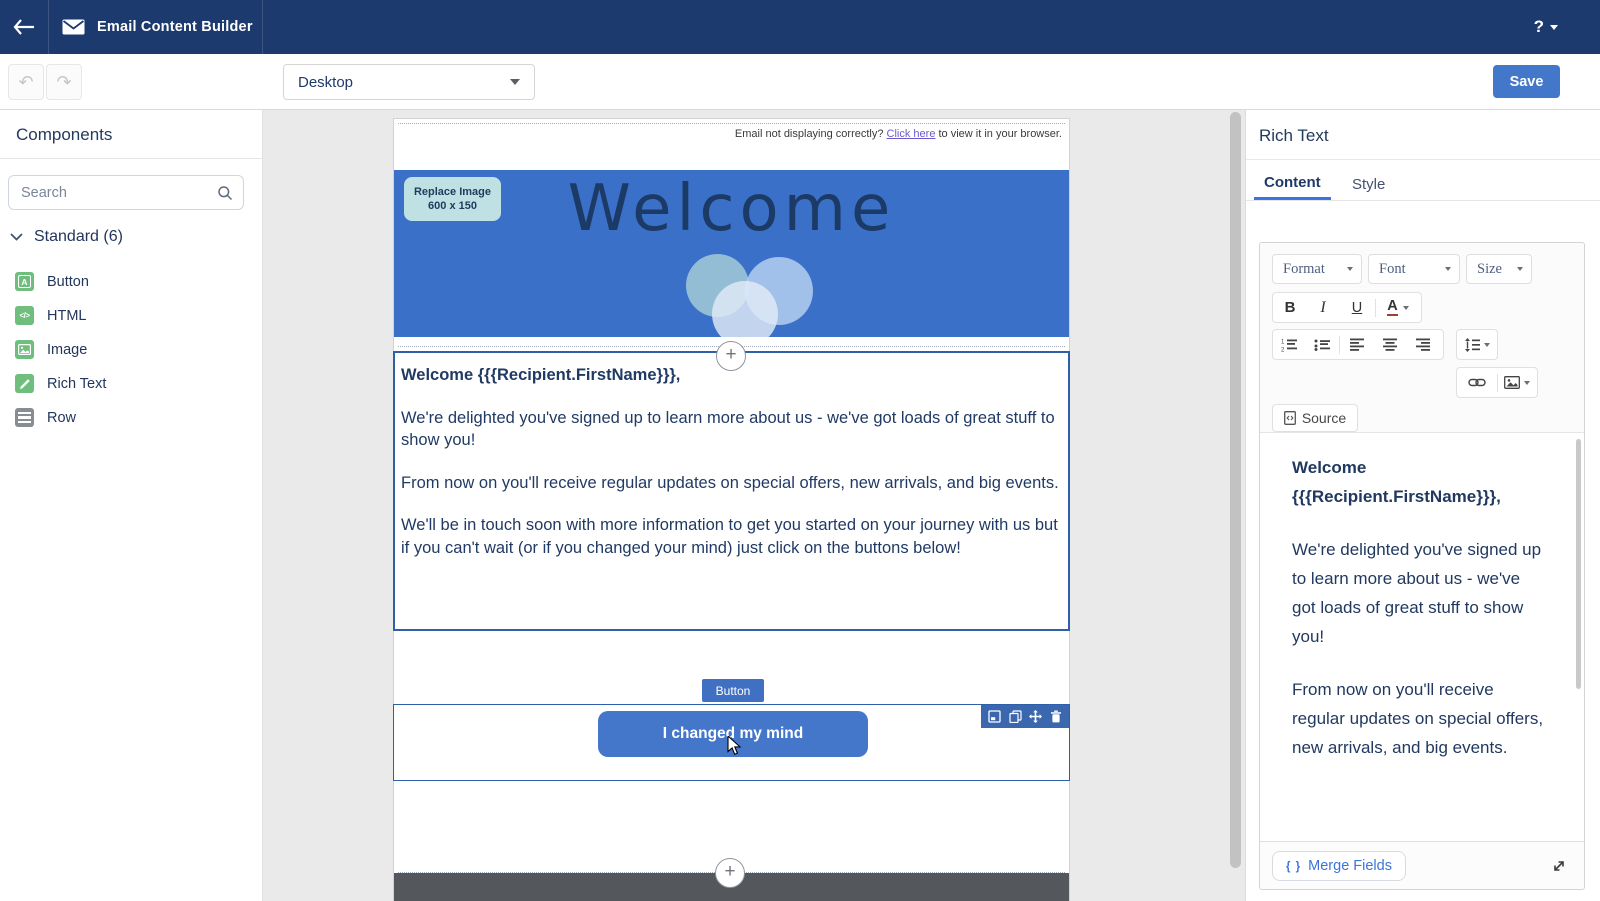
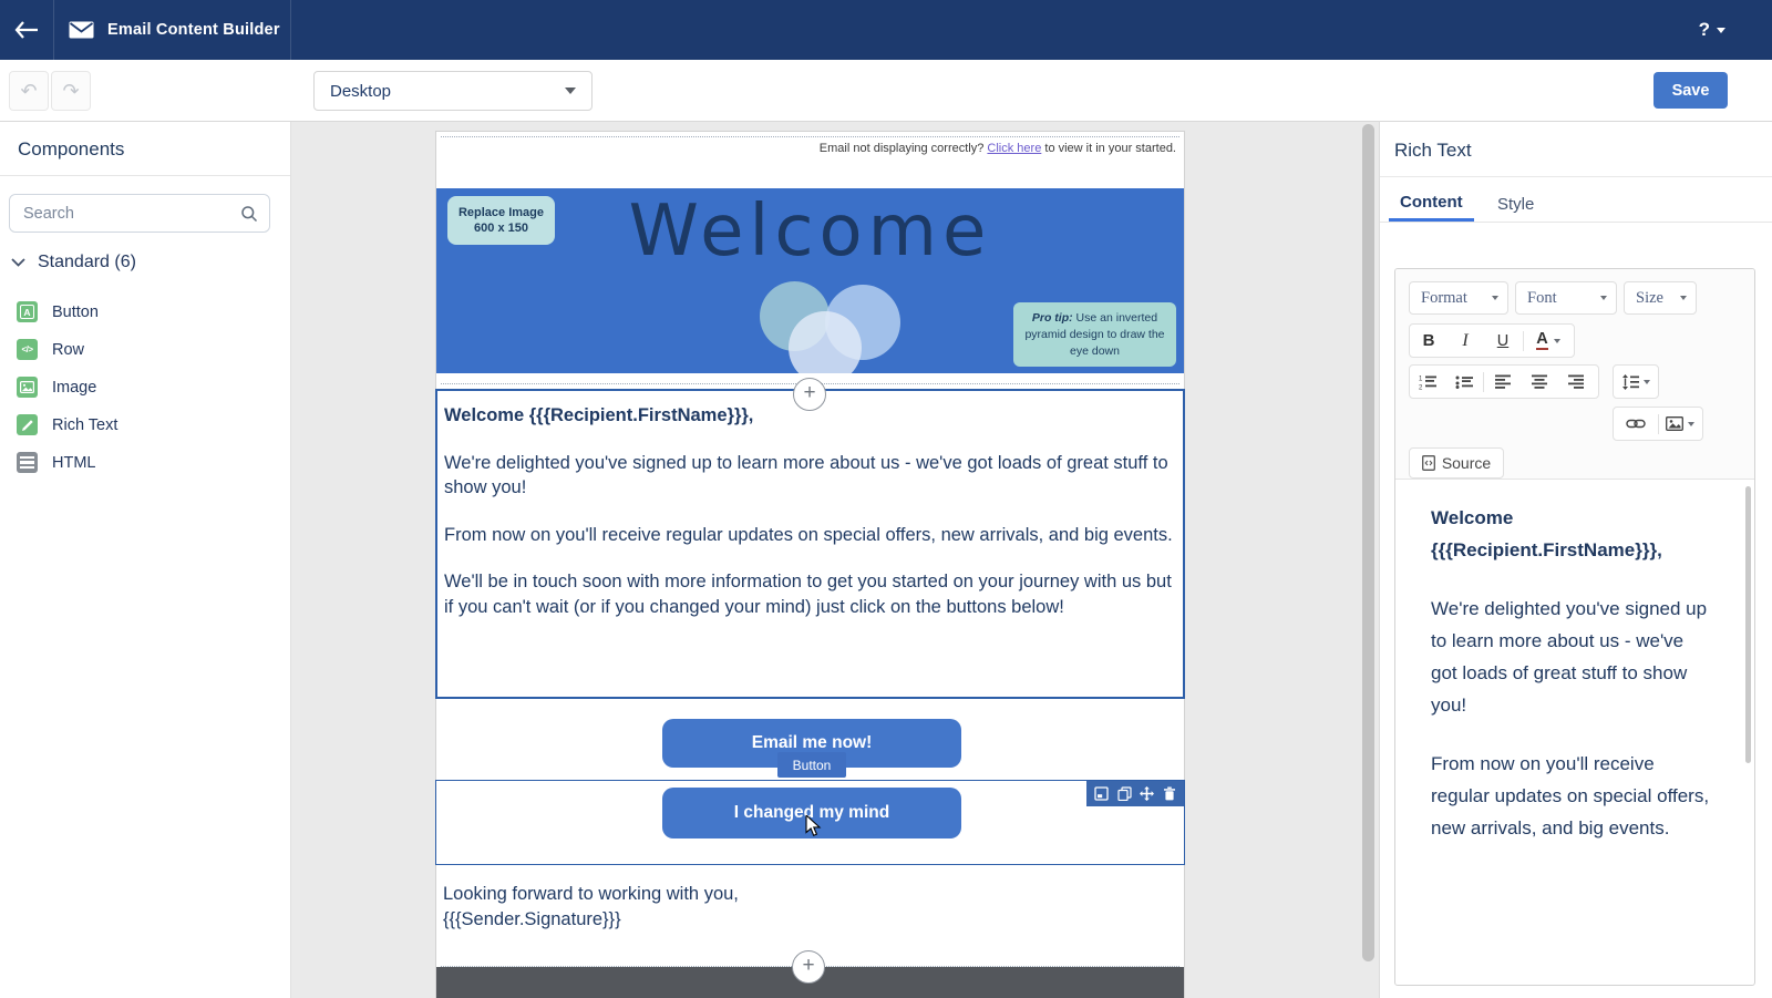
  Email Content Builder
  ?
  Desktop
  Save
  Components
  Search
  Standard (6)
  A
  Button
  </>
- HTML
+ Row
  Image
  Rich Text
- Row
+ HTML
- Email not displaying correctly? Click here to view it in your browser.
+ Email not displaying correctly? Click here to view it in your started.
  Welcome
  Replace Image
  600 x 150
+ Pro tip: Use an inverted pyramid design to draw the eye down
  Welcome {{{Recipient.FirstName}}},
  We're delighted you've signed up to learn more about us - we've got loads of great stuff to show you!
  From now on you'll receive regular updates on special offers, new arrivals, and big events.
  We'll be in touch soon with more information to get you started on your journey with us but if you can't wait (or if you changed your mind) just click on the buttons below!
+ Email me now!
  Button
  I changed my mind
+ Looking forward to working with you,
+ {{{Sender.Signature}}}
  Rich Text
  Content
  Style
  Format
  Font
  Size
  B
  I
  U
  A
  Source
  Welcome {{{Recipient.FirstName}}},
  We're delighted you've signed up to learn more about us - we've got loads of great stuff to show you!
  From now on you'll receive regular updates on special offers, new arrivals, and big events.
- Merge Fields
